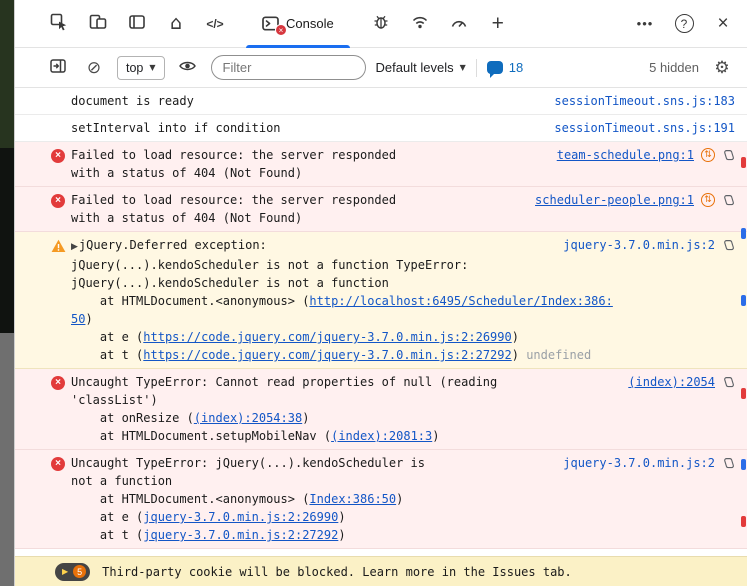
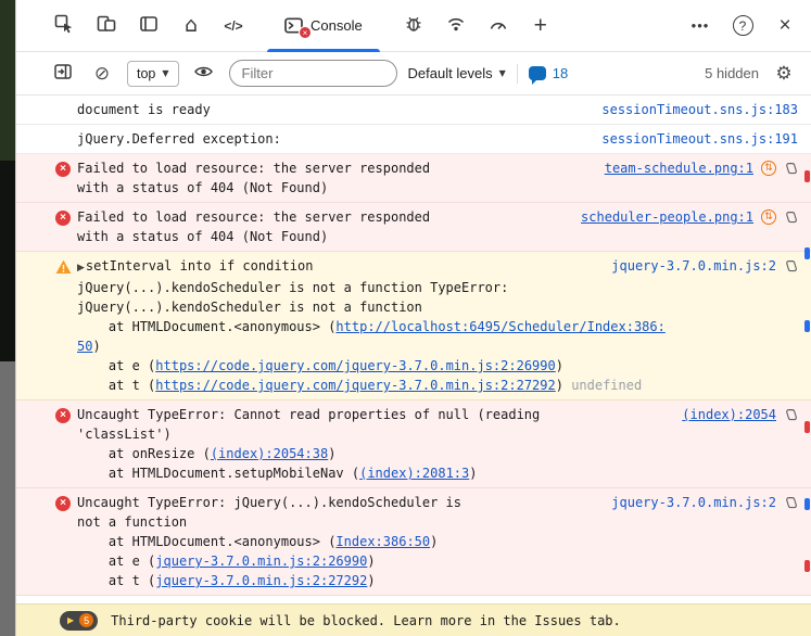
  ⌂
  </>
  ×
  Console
  +
  •••
  ?
  ×
  ⊘
  top
  ▼
  Filter
  Default levels
  ▼
  18
  5 hidden
  ⚙
  document is ready
  sessionTimeout.sns.js:183
- setInterval into if condition
+ jQuery.Deferred exception:
  sessionTimeout.sns.js:191
  ×
  Failed to load resource: the server responded
  team-schedule.png:1
  ⇅
  with a status of 404 (Not Found)
  ×
  Failed to load resource: the server responded
  scheduler-people.png:1
  ⇅
  with a status of 404 (Not Found)
- ▶jQuery.Deferred exception:
+ ▶setInterval into if condition
  jquery-3.7.0.min.js:2
  jQuery(...).kendoScheduler is not a function TypeError:
  jQuery(...).kendoScheduler is not a function
  at HTMLDocument.<anonymous> (http://localhost:6495/Scheduler/Index:386:
  50)
  at e (https://code.jquery.com/jquery-3.7.0.min.js:2:26990)
  at t (https://code.jquery.com/jquery-3.7.0.min.js:2:27292) undefined
  ×
  Uncaught TypeError: Cannot read properties of null (reading
  (index):2054
  'classList')
  at onResize ((index):2054:38)
  at HTMLDocument.setupMobileNav ((index):2081:3)
  ×
  Uncaught TypeError: jQuery(...).kendoScheduler is
  jquery-3.7.0.min.js:2
  not a function
  at HTMLDocument.<anonymous> (Index:386:50)
  at e (jquery-3.7.0.min.js:2:26990)
  at t (jquery-3.7.0.min.js:2:27292)
  ▶
  5
  Third-party cookie will be blocked. Learn more in the Issues tab.
